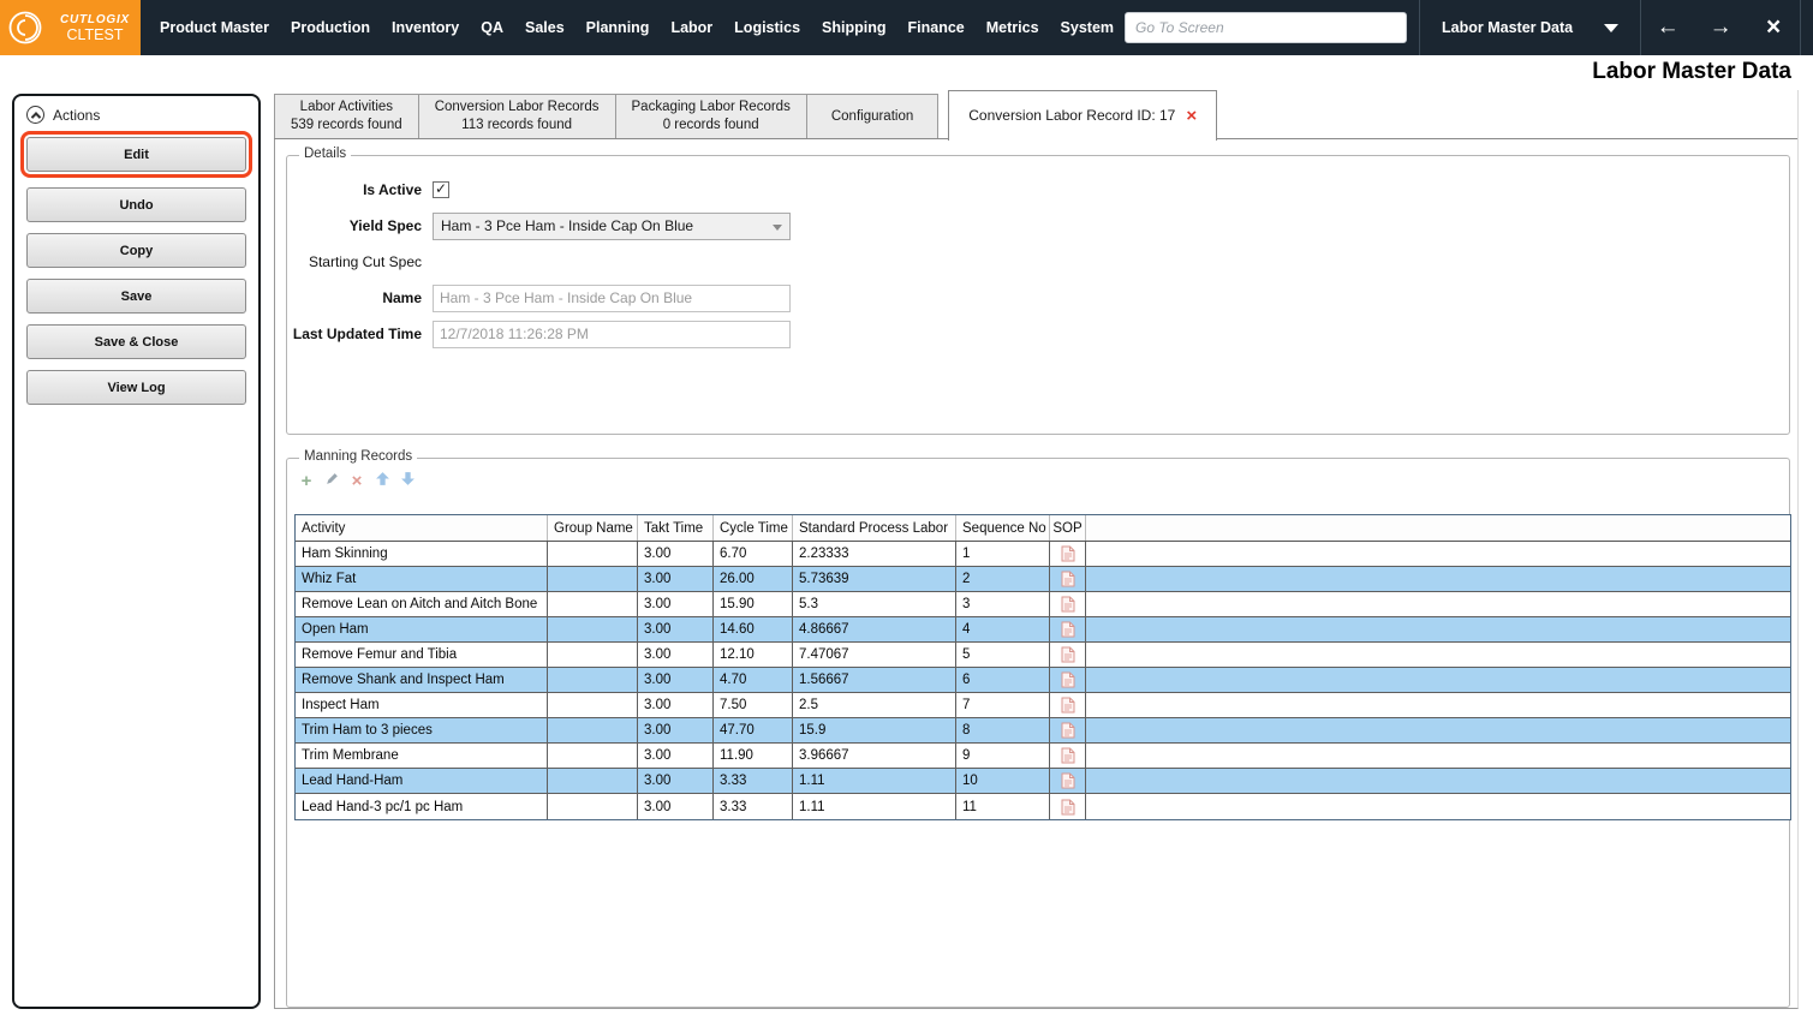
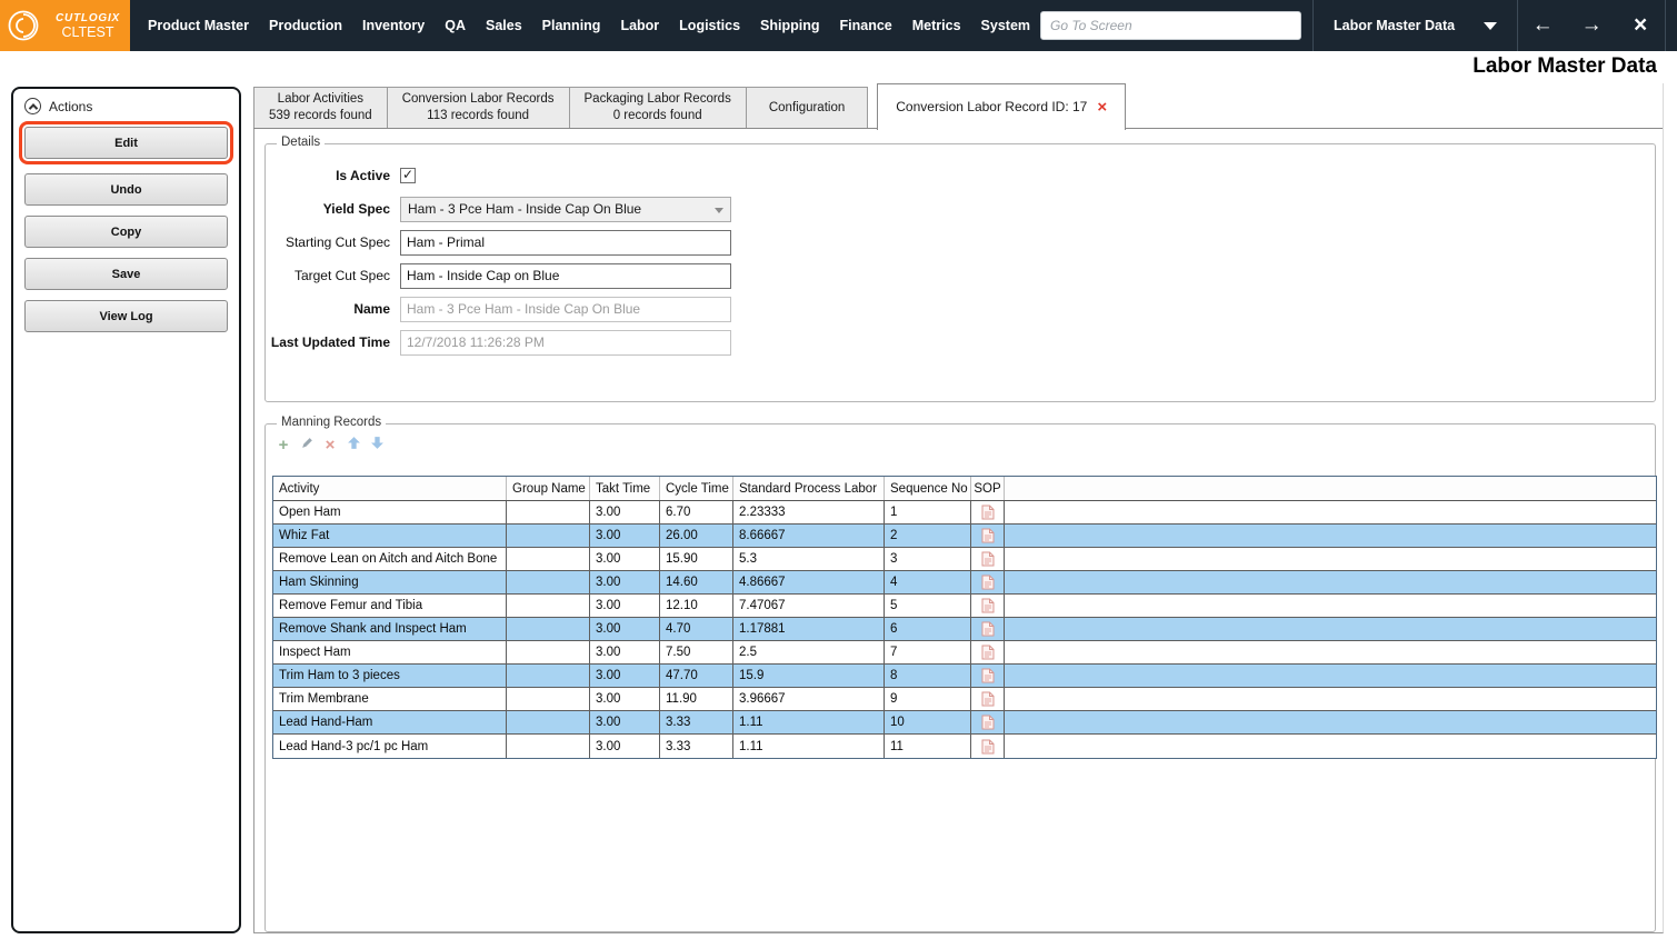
  CUTLOGIX
  CLTEST
  Product Master
  Production
  Inventory
  QA
  Sales
  Planning
  Labor
  Logistics
  Shipping
  Finance
  Metrics
  System
  Go To Screen
  Labor Master Data
  ←
  →
  ×
  Labor Master Data
  Actions
  Edit
  Undo
  Copy
  Save
- Save & Close
  View Log
  Labor Activities
  539 records found
  Conversion Labor Records
  113 records found
  Packaging Labor Records
  0 records found
  Configuration
  Conversion Labor Record ID: 17
  ×
  Details
  Is Active
  ✓
  Yield Spec
  Ham - 3 Pce Ham - Inside Cap On Blue
  Starting Cut Spec
+ Ham - Primal
+ Target Cut Spec
+ Ham - Inside Cap on Blue
  Name
  Ham - 3 Pce Ham - Inside Cap On Blue
  Last Updated Time
  12/7/2018 11:26:28 PM
  Manning Records
  +
  ×
  Activity
  Group Name
  Takt Time
  Cycle Time
  Standard Process Labor
  Sequence No
  SOP
- Ham Skinning
+ Open Ham
  3.00
  6.70
  2.23333
  1
  Whiz Fat
  3.00
  26.00
- 5.73639
+ 8.66667
  2
  Remove Lean on Aitch and Aitch Bone
  3.00
  15.90
  5.3
  3
- Open Ham
+ Ham Skinning
  3.00
  14.60
  4.86667
  4
  Remove Femur and Tibia
  3.00
  12.10
  7.47067
  5
  Remove Shank and Inspect Ham
  3.00
  4.70
- 1.56667
+ 1.17881
  6
  Inspect Ham
  3.00
  7.50
  2.5
  7
  Trim Ham to 3 pieces
  3.00
  47.70
  15.9
  8
  Trim Membrane
  3.00
  11.90
  3.96667
  9
  Lead Hand-Ham
  3.00
  3.33
  1.11
  10
  Lead Hand-3 pc/1 pc Ham
  3.00
  3.33
  1.11
  11
